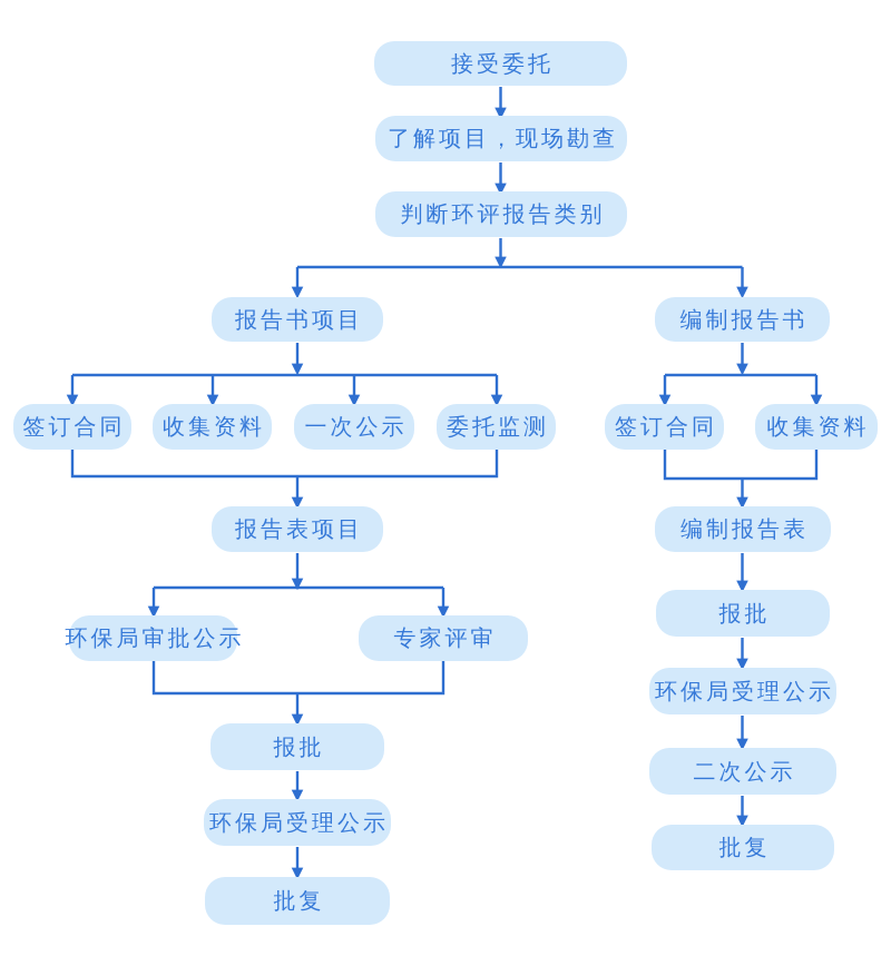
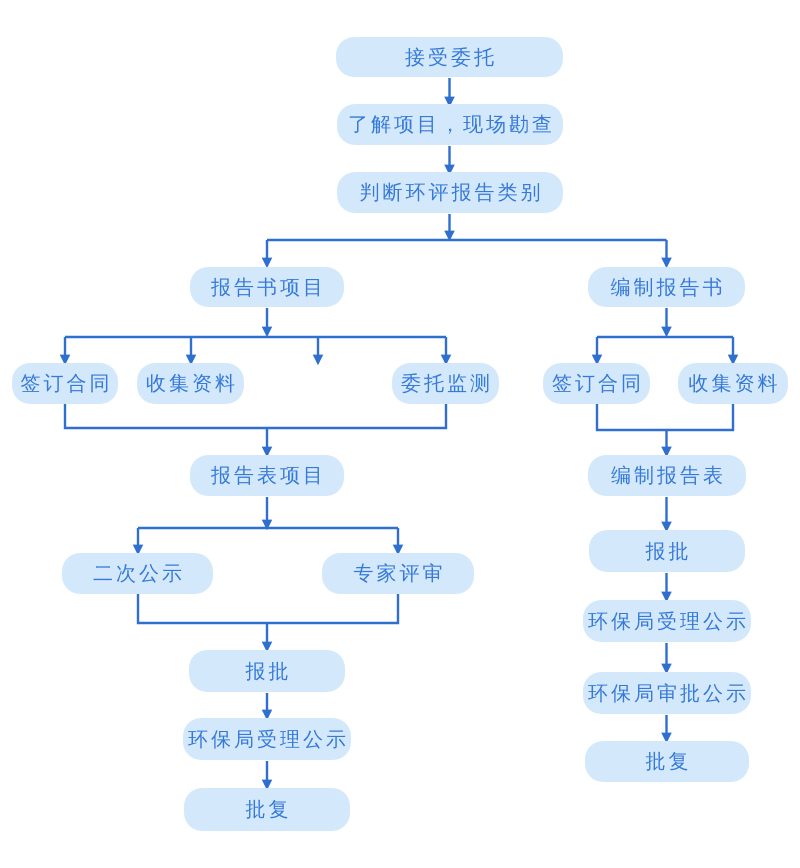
  接受委托
  了解项目，现场勘查
  判断环评报告类别
  报告书项目
  编制报告书
  签订合同
  收集资料
- 一次公示
  委托监测
  报告表项目
- 环保局审批公示
+ 二次公示
  专家评审
  报批
  环保局受理公示
  批复
  签订合同
  收集资料
  编制报告表
  报批
  环保局受理公示
- 二次公示
+ 环保局审批公示
  批复
